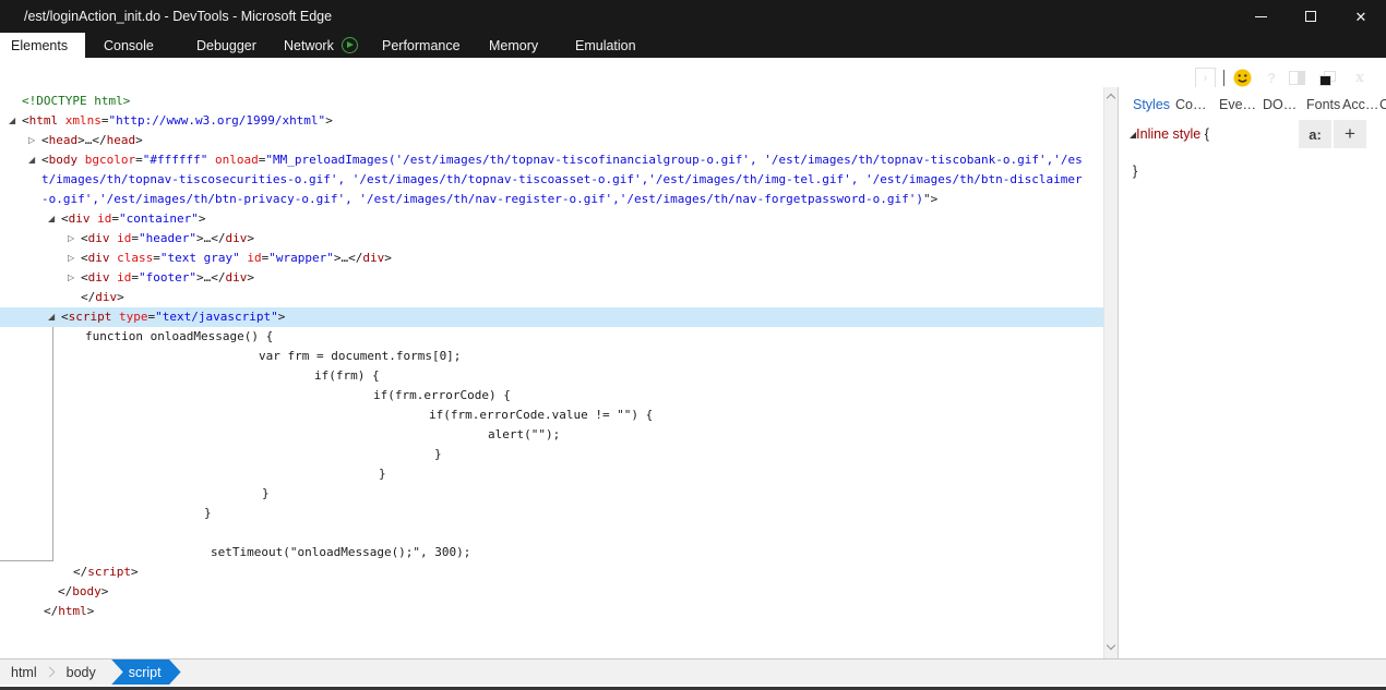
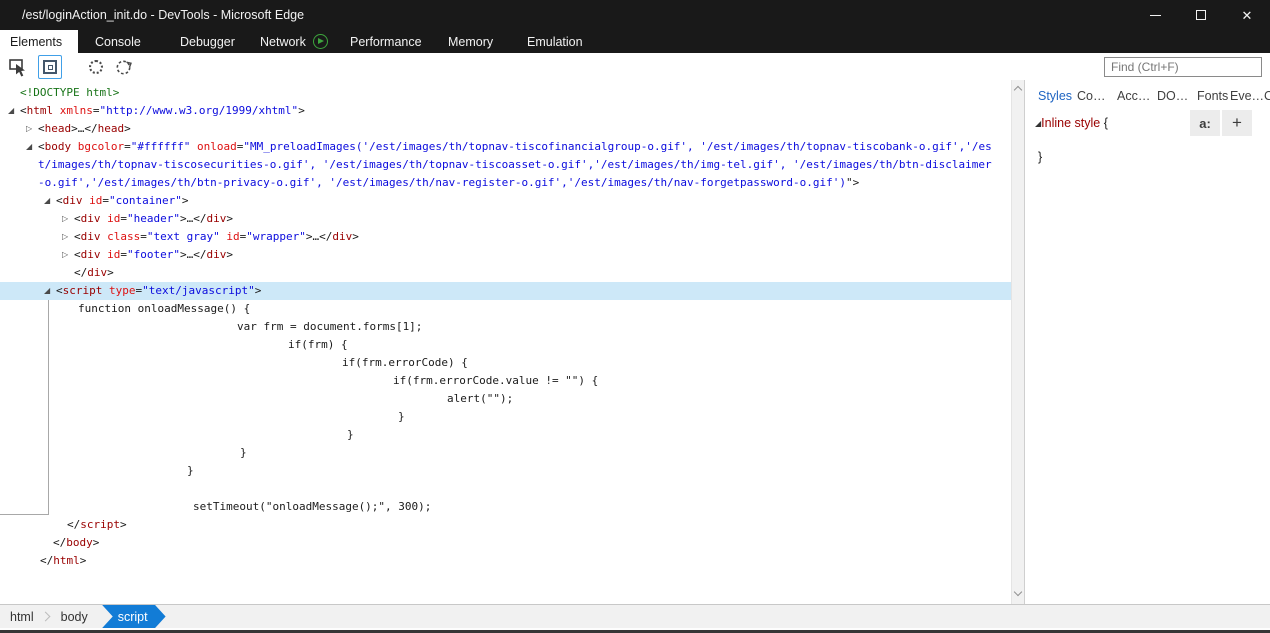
  /est/loginAction_init.do - DevTools - Microsoft Edge
  ✕
  Elements
  Console
  Debugger
  Network
  Performance
  Memory
  Emulation
+ Find (Ctrl+F)
  <!DOCTYPE html>
  ◢
  <html xmlns="http://www.w3.org/1999/xhtml">
  ▷
  <head>…</head>
  ◢
  <body bgcolor="#ffffff" onload="MM_preloadImages('/est/images/th/topnav-tiscofinancialgroup-o.gif', '/est/images/th/topnav-tiscobank-o.gif','/es
  t/images/th/topnav-tiscosecurities-o.gif', '/est/images/th/topnav-tiscoasset-o.gif','/est/images/th/img-tel.gif', '/est/images/th/btn-disclaimer
  -o.gif','/est/images/th/btn-privacy-o.gif', '/est/images/th/nav-register-o.gif','/est/images/th/nav-forgetpassword-o.gif')">
  ◢
  <div id="container">
  ▷
  <div id="header">…</div>
  ▷
  <div class="text gray" id="wrapper">…</div>
  ▷
  <div id="footer">…</div>
  </div>
  ◢
  <script type="text/javascript">
  function onloadMessage() {
- var frm = document.forms[0];
+ var frm = document.forms[1];
  if(frm) {
  if(frm.errorCode) {
  if(frm.errorCode.value != "") {
  alert("");
  }
  }
  }
  }
  setTimeout("onloadMessage();", 300);
  </script>
  </body>
  </html>
  Styles
  Co…
- Eve…
+ Acc…
  DO…
  Fonts
- Acc…
+ Eve…
  C
  ◢Inline style {
  a:
  +
  }
  html
  body
  script
